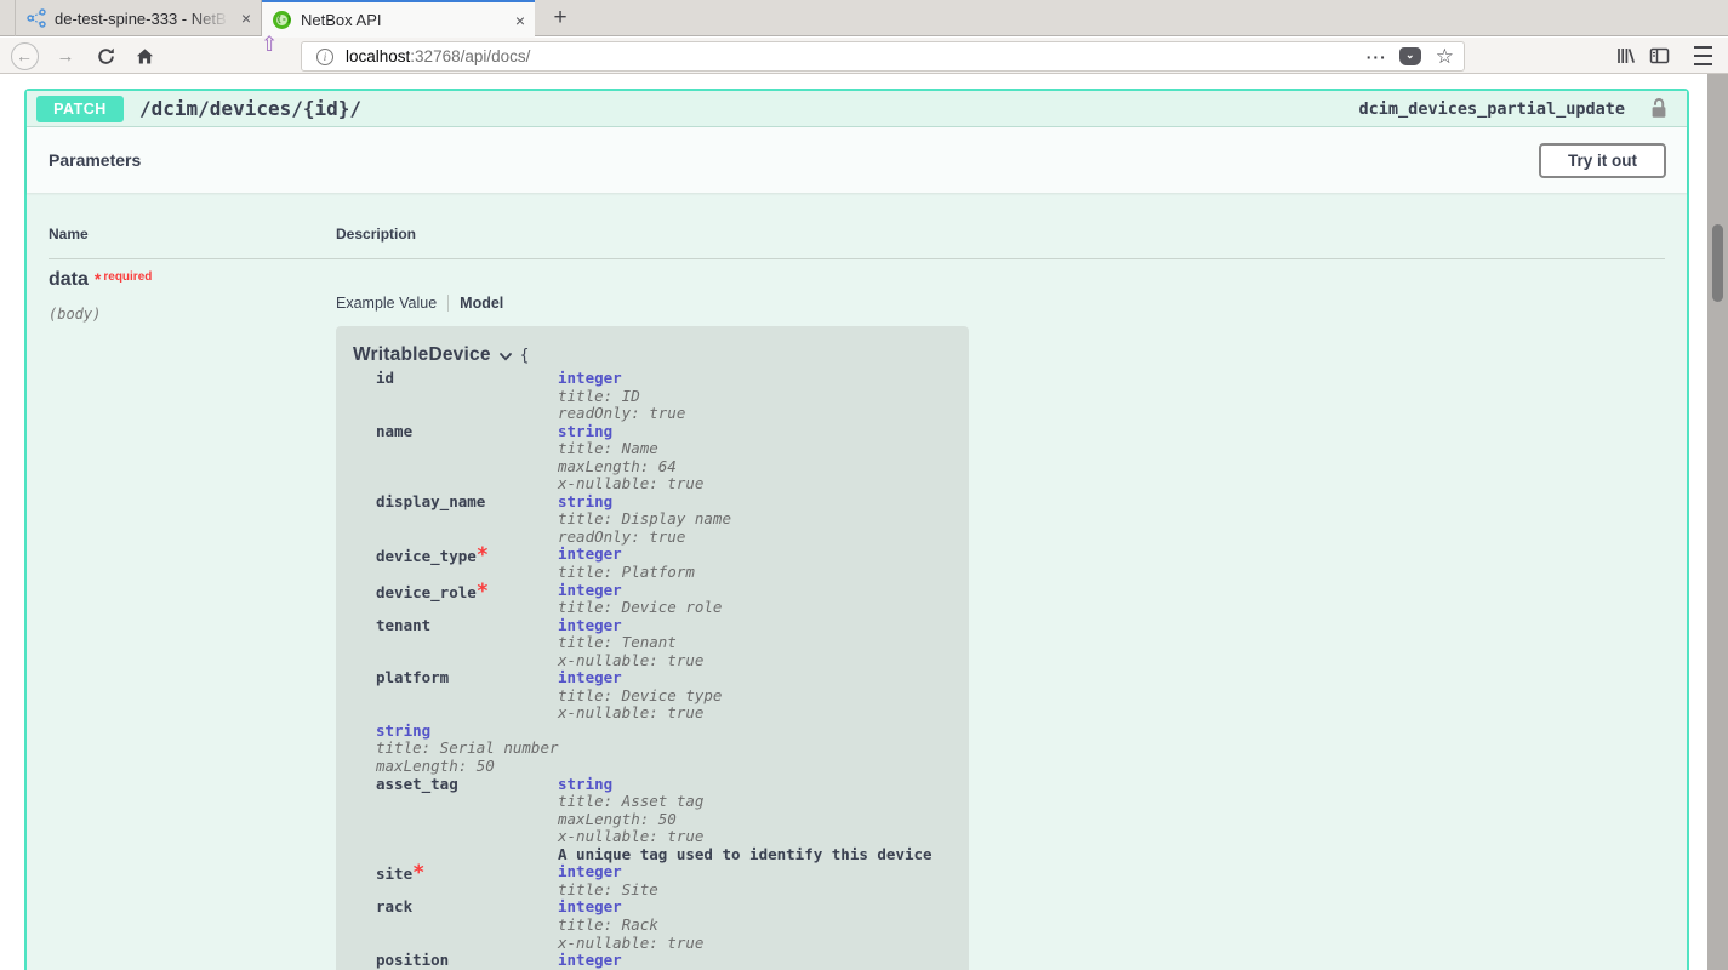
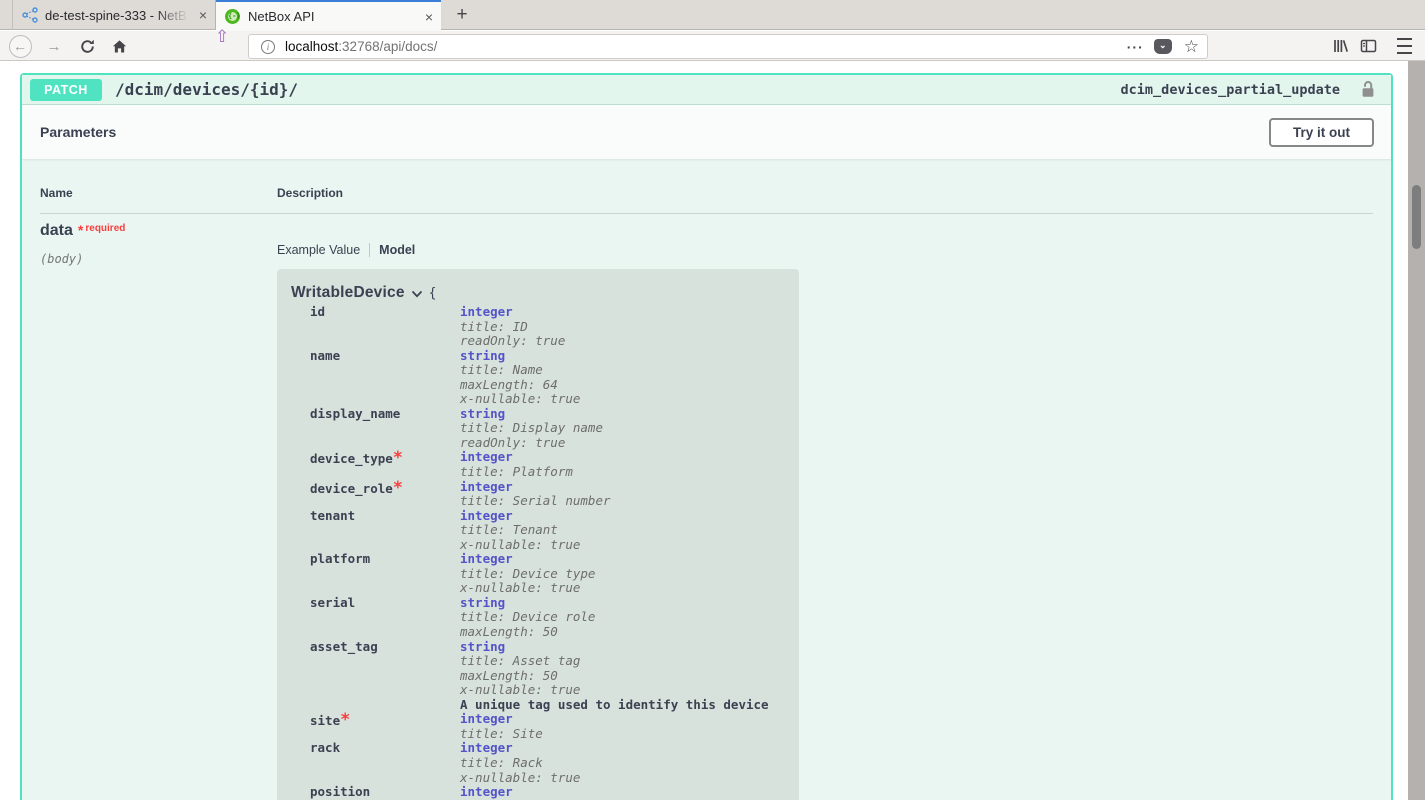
  de-test-spine-333 - NetB
  ×
  {-}
  NetBox API
  ×
  +
  ←
  →
  i
  localhost:32768/api/docs/
  ···
  ⌄
  ☆
  ⇧
  PATCH
  /dcim/devices/{id}/
  dcim_devices_partial_update
  Parameters
  Try it out
  Name
  Description
  data * required
  (body)
  Example Value
  Model
  WritableDevice
  {
  id
  integer
  title: ID
  readOnly: true
  name
  string
  title: Name
  maxLength: 64
  x-nullable: true
  display_name
  string
  title: Display name
  readOnly: true
  device_type*
  integer
  title: Platform
  device_role*
  integer
- title: Device role
+ title: Serial number
  tenant
  integer
  title: Tenant
  x-nullable: true
  platform
  integer
  title: Device type
  x-nullable: true
+ serial
  string
- title: Serial number
+ title: Device role
  maxLength: 50
  asset_tag
  string
  title: Asset tag
  maxLength: 50
  x-nullable: true
  A unique tag used to identify this device
  site*
  integer
  title: Site
  rack
  integer
  title: Rack
  x-nullable: true
  position
  integer
